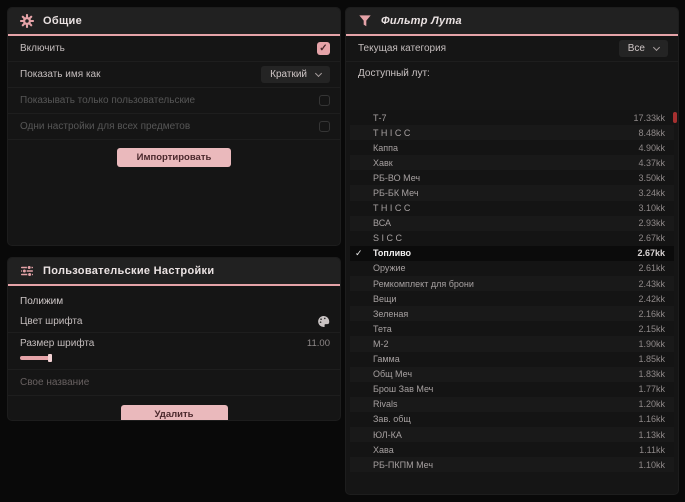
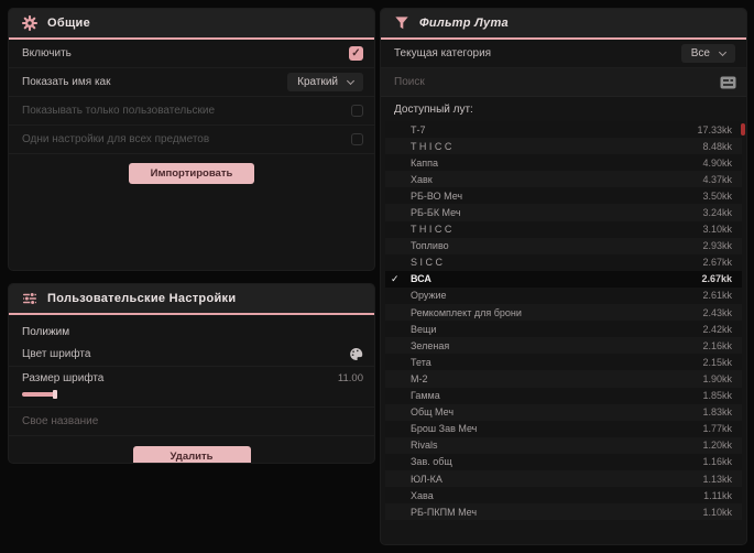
  Общие
  Включить
  ✓
  Показать имя как
  Краткий
  Показывать только пользовательские
  Одни настройки для всех предметов
  Импортировать
  Пользовательские Настройки
  Полижим
  Цвет шрифта
  Размер шрифта
  11.00
  Свое название
  Удалить
  Фильтр Лута
  Текущая категория
  Все
+ Поиск
  Доступный лут:
  Т-7
  17.33kk
  T H I C C
  8.48kk
  Каппа
  4.90kk
  Хавк
  4.37kk
  РБ-ВО Меч
  3.50kk
  РБ-БК Меч
  3.24kk
  T H I C C
  3.10kk
- ВСА
+ Топливо
  2.93kk
  S I C C
  2.67kk
  ✓
- Топливо
+ ВСА
  2.67kk
  Оружие
  2.61kk
  Ремкомплект для брони
  2.43kk
  Вещи
  2.42kk
  Зеленая
  2.16kk
  Тета
  2.15kk
  М-2
  1.90kk
  Гамма
  1.85kk
  Общ Меч
  1.83kk
  Брош Зав Меч
  1.77kk
  Rivals
  1.20kk
  Зав. общ
  1.16kk
  ЮЛ-КА
  1.13kk
  Хава
  1.11kk
  РБ-ПКПМ Меч
  1.10kk
